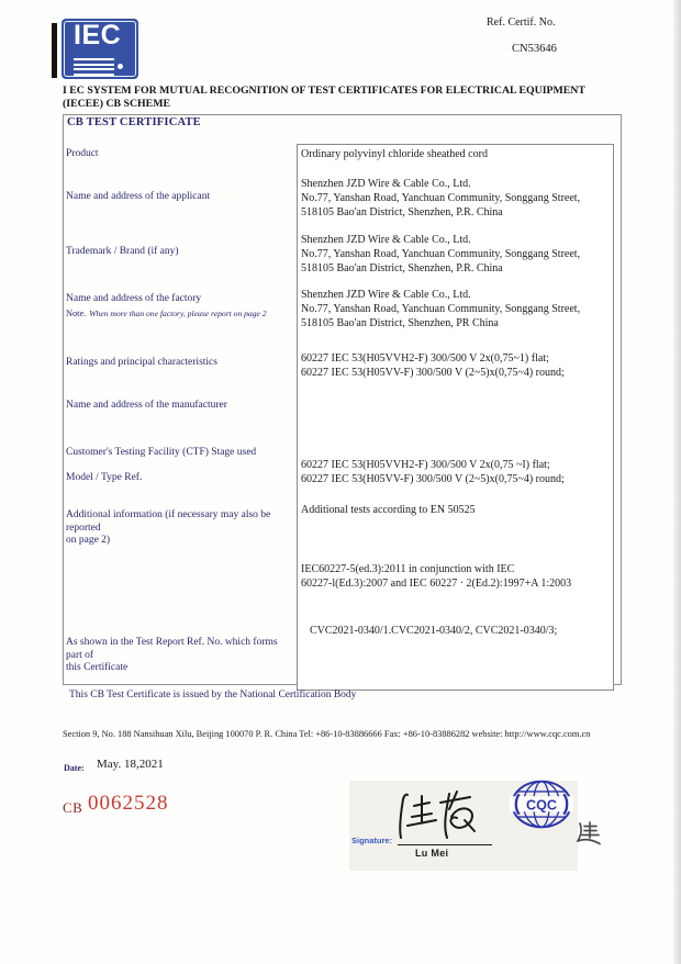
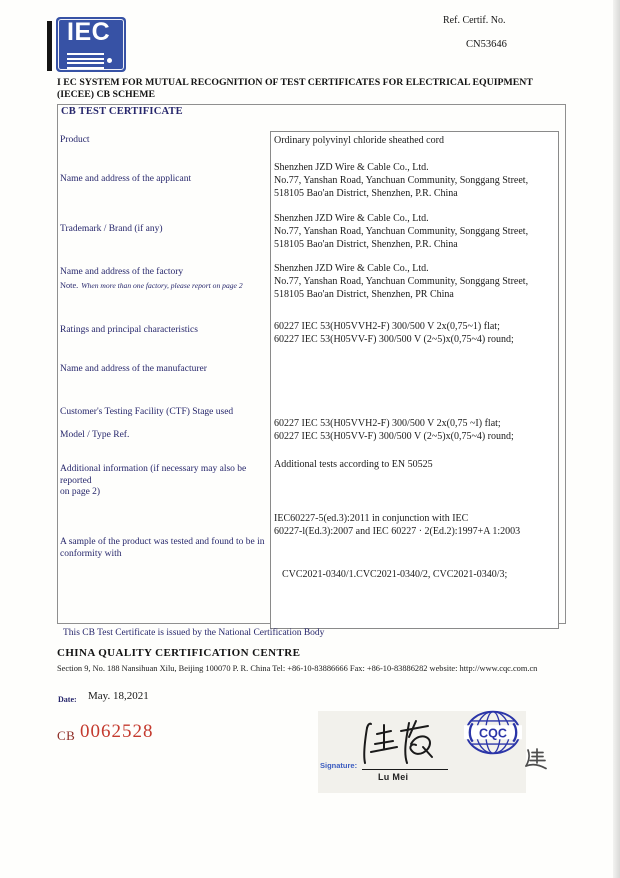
  IEC
  Ref. Certif. No.
  CN53646
  I EC SYSTEM FOR MUTUAL RECOGNITION OF TEST CERTIFICATES FOR ELECTRICAL EQUIPMENT
  (IECEE) CB SCHEME
  CB TEST CERTIFICATE
  Product
  Ordinary polyvinyl chloride sheathed cord
  Name and address of the applicant
  Shenzhen JZD Wire & Cable Co., Ltd.
  No.77, Yanshan Road, Yanchuan Community, Songgang Street,
  518105 Bao'an District, Shenzhen, P.R. China
  Trademark / Brand (if any)
  Shenzhen JZD Wire & Cable Co., Ltd.
  No.77, Yanshan Road, Yanchuan Community, Songgang Street,
  518105 Bao'an District, Shenzhen, P.R. China
  Name and address of the factory
  Note. When more than one factory, please report on page 2
  Shenzhen JZD Wire & Cable Co., Ltd.
  No.77, Yanshan Road, Yanchuan Community, Songgang Street,
  518105 Bao'an District, Shenzhen, PR China
  Ratings and principal characteristics
  60227 IEC 53(H05VVH2-F) 300/500 V 2x(0,75~1) flat;
  60227 IEC 53(H05VV-F) 300/500 V (2~5)x(0,75~4) round;
  Name and address of the manufacturer
  Customer's Testing Facility (CTF) Stage used
  Model / Type Ref.
  60227 IEC 53(H05VVH2-F) 300/500 V 2x(0,75 ~I) flat;
  60227 IEC 53(H05VV-F) 300/500 V (2~5)x(0,75~4) round;
  Additional information (if necessary may also be reported
  on page 2)
  Additional tests according to EN 50525
+ A sample of the product was tested and found to be in
+ conformity with
  IEC60227-5(ed.3):2011 in conjunction with IEC
  60227-l(Ed.3):2007 and IEC 60227 · 2(Ed.2):1997+A 1:2003
- As shown in the Test Report Ref. No. which forms part of
- this Certificate
  CVC2021-0340/1.CVC2021-0340/2, CVC2021-0340/3;
  This CB Test Certificate is issued by the National Certification Body
+ CHINA QUALITY CERTIFICATION CENTRE
  Section 9, No. 188 Nansihuan Xilu, Beijing 100070 P. R. China Tel: +86-10-83886666 Fax: +86-10-83886282 website: http://www.cqc.com.cn
  Date:
  May. 18,2021
  CB
  0062528
  Signature:
  Lu Mei
  CQC
